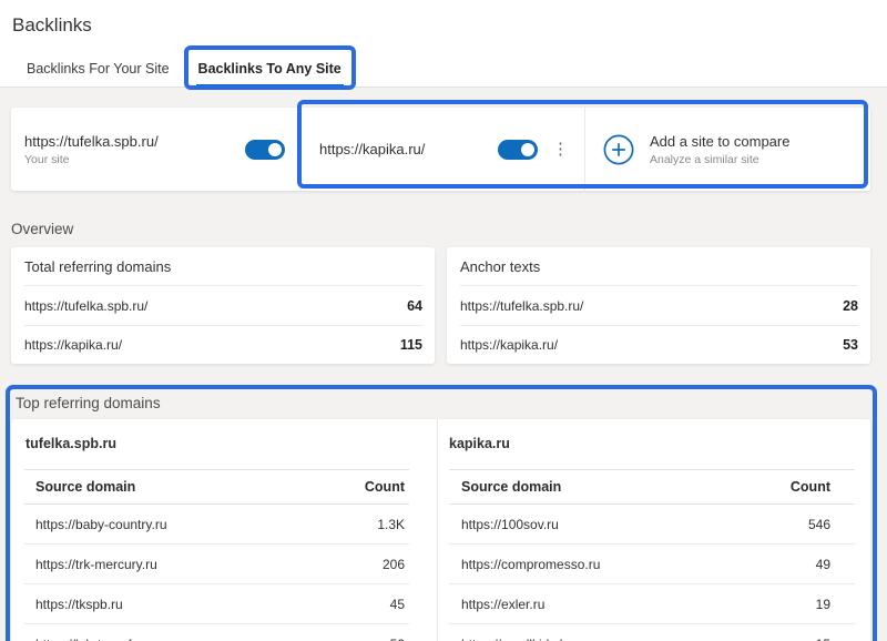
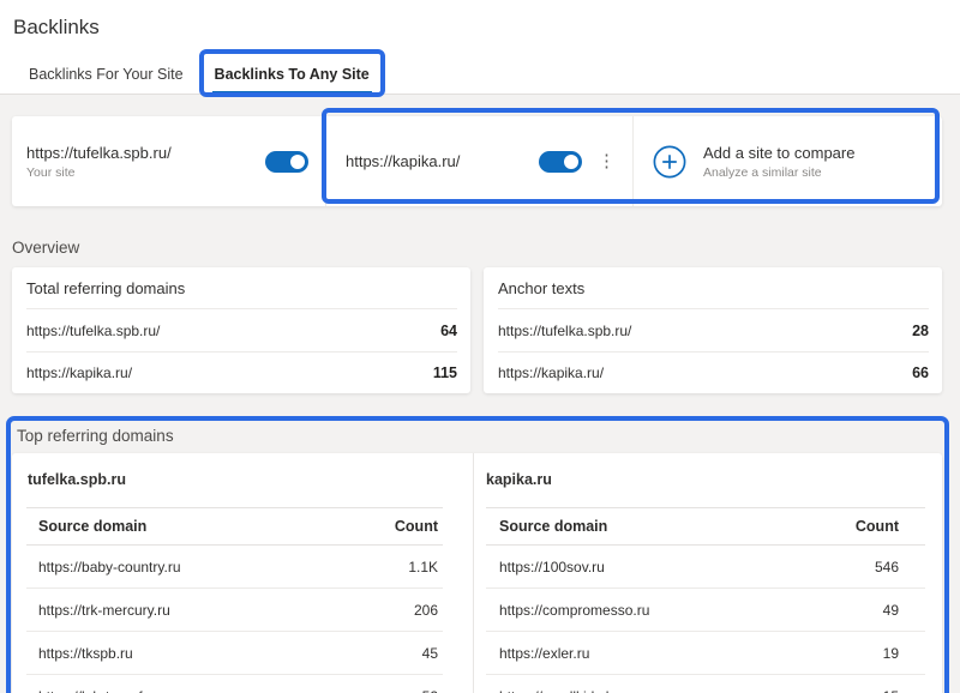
  Backlinks
  Backlinks For Your Site
  Backlinks To Any Site
  https://tufelka.spb.ru/
  Your site
  https://kapika.ru/
  ⋮
  Add a site to compare
  Analyze a similar site
  Overview
  Total referring domains
  https://tufelka.spb.ru/
  64
  https://kapika.ru/
  115
  Anchor texts
  https://tufelka.spb.ru/
  28
  https://kapika.ru/
- 53
+ 66
  Top referring domains
  tufelka.spb.ru
  Source domain
  Count
  https://baby-country.ru
- 1.3K
+ 1.1K
  https://trk-mercury.ru
  206
  https://tkspb.ru
  45
  kapika.ru
  Source domain
  Count
  https://100sov.ru
  546
  https://compromesso.ru
  49
  https://exler.ru
  19
